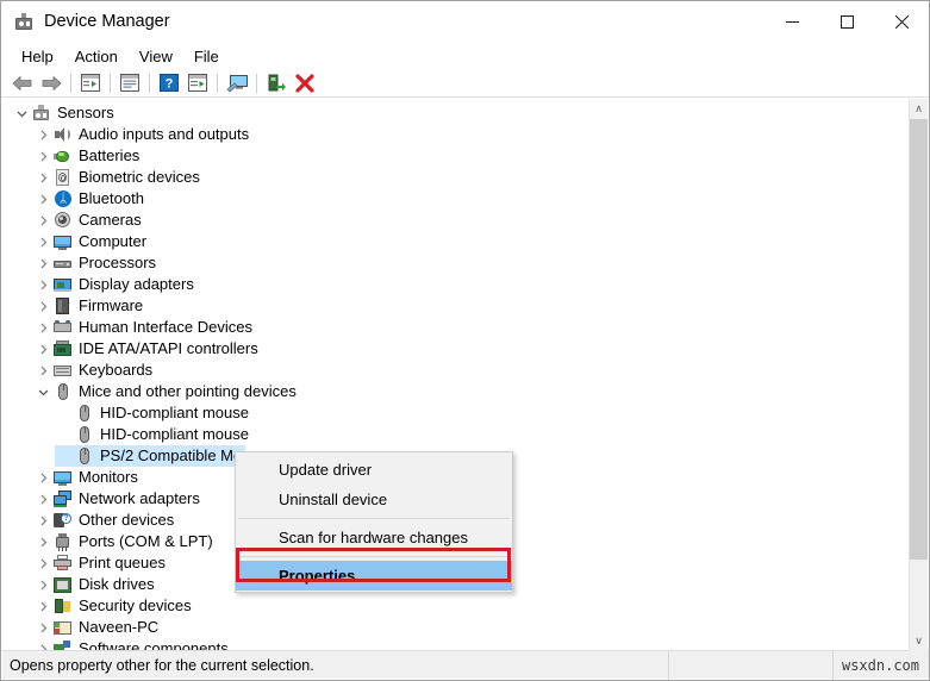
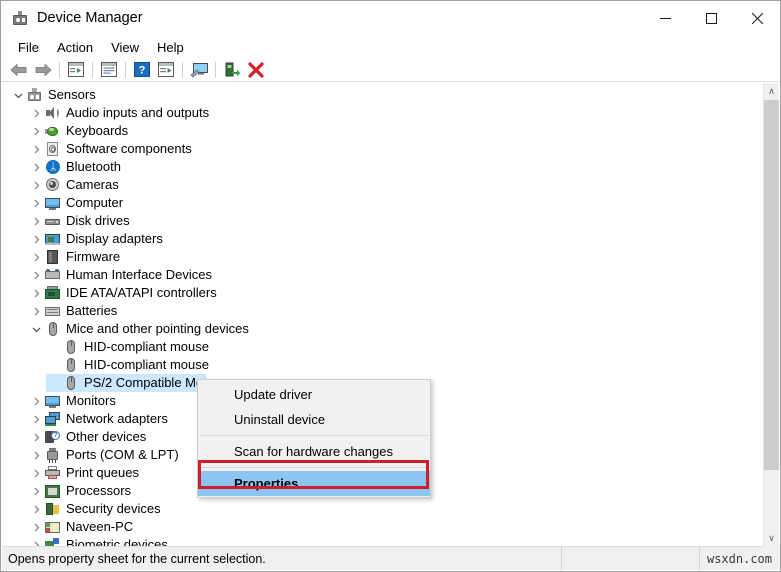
  Device Manager
- Help
+ File
  Action
  View
- File
+ Help
  ?
  Sensors
  Audio inputs and outputs
- Batteries
+ Keyboards
- Biometric devices
+ Software components
  ᛦ
  Bluetooth
  Cameras
  Computer
- Processors
+ Disk drives
  Display adapters
  Firmware
  Human Interface Devices
  IDE ATA/ATAPI controllers
- Keyboards
+ Batteries
  Mice and other pointing devices
  HID-compliant mouse
  HID-compliant mouse
  PS/2 Compatible M
  Monitors
  Network adapters
  Other devices
  Ports (COM & LPT)
  Print queues
- Disk drives
+ Processors
  Security devices
  Naveen-PC
- Software components
+ Biometric devices
  ∧
  ∨
  Update driver
  Uninstall device
  Scan for hardware changes
  Properties
- Opens property other for the current selection.
+ Opens property sheet for the current selection.
  wsxdn.com
